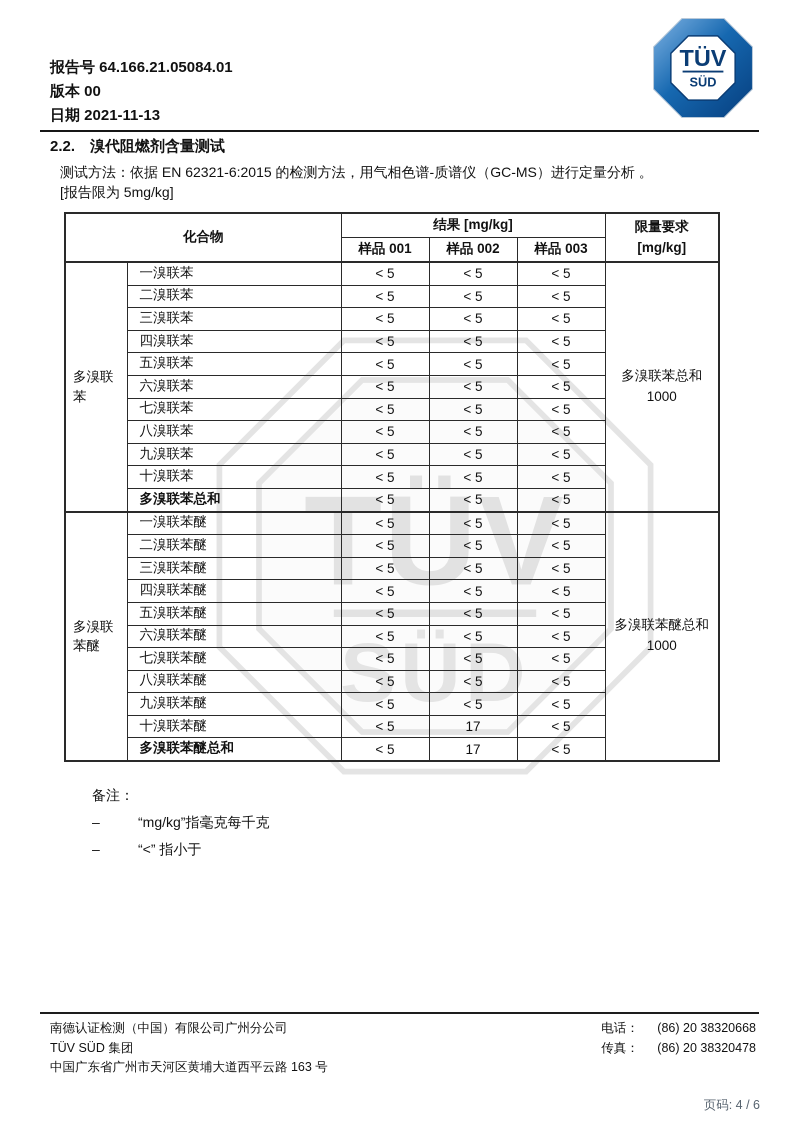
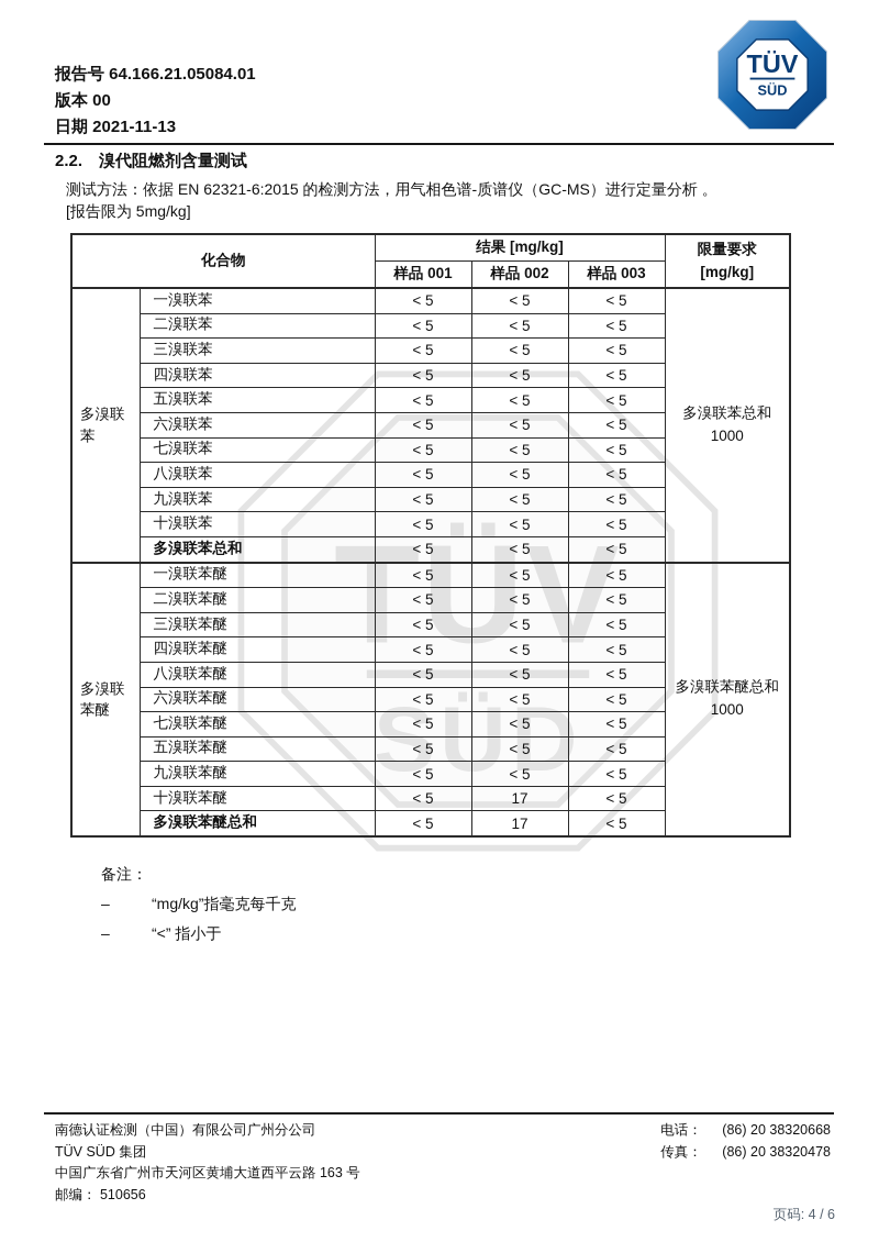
  TÜV
  SÜD
  报告号 64.166.21.05084.01
  版本 00
  日期 2021-11-13
  TÜV
  SÜD
  2.2.
  溴代阻燃剂含量测试
  测试方法：依据 EN 62321-6:2015 的检测方法，用气相色谱-质谱仪（GC-MS）进行定量分析 。
  [报告限为 5mg/kg]
  化合物	结果 [mg/kg]	限量要求 [mg/kg]
  样品 001	样品 002	样品 003
  多溴联苯	一溴联苯	< 5	< 5	< 5	多溴联苯总和 1000
  二溴联苯	< 5	< 5	< 5
  三溴联苯	< 5	< 5	< 5
  四溴联苯	< 5	< 5	< 5
  五溴联苯	< 5	< 5	< 5
  六溴联苯	< 5	< 5	< 5
  七溴联苯	< 5	< 5	< 5
  八溴联苯	< 5	< 5	< 5
  九溴联苯	< 5	< 5	< 5
  十溴联苯	< 5	< 5	< 5
  多溴联苯总和	< 5	< 5	< 5
  多溴联苯醚	一溴联苯醚	< 5	< 5	< 5	多溴联苯醚总和 1000
  二溴联苯醚	< 5	< 5	< 5
  三溴联苯醚	< 5	< 5	< 5
  四溴联苯醚	< 5	< 5	< 5
- 五溴联苯醚	< 5	< 5	< 5
+ 八溴联苯醚	< 5	< 5	< 5
  六溴联苯醚	< 5	< 5	< 5
  七溴联苯醚	< 5	< 5	< 5
- 八溴联苯醚	< 5	< 5	< 5
+ 五溴联苯醚	< 5	< 5	< 5
  九溴联苯醚	< 5	< 5	< 5
  十溴联苯醚	< 5	17	< 5
  多溴联苯醚总和	< 5	17	< 5
  备注：
  –
  “mg/kg”指毫克每千克
  –
  “<” 指小于
  南德认证检测（中国）有限公司广州分公司
  TÜV SÜD 集团
  中国广东省广州市天河区黄埔大道西平云路 163 号
+ 邮编： 510656
  电话：
  (86) 20 38320668
  传真：
  (86) 20 38320478
  页码: 4 / 6
